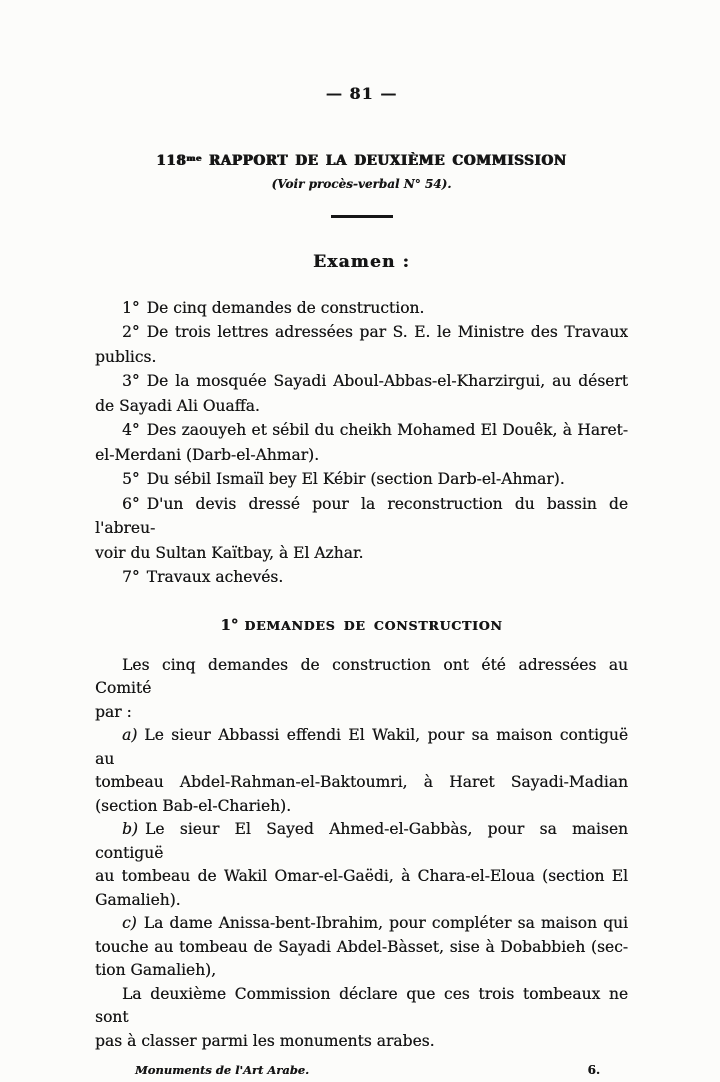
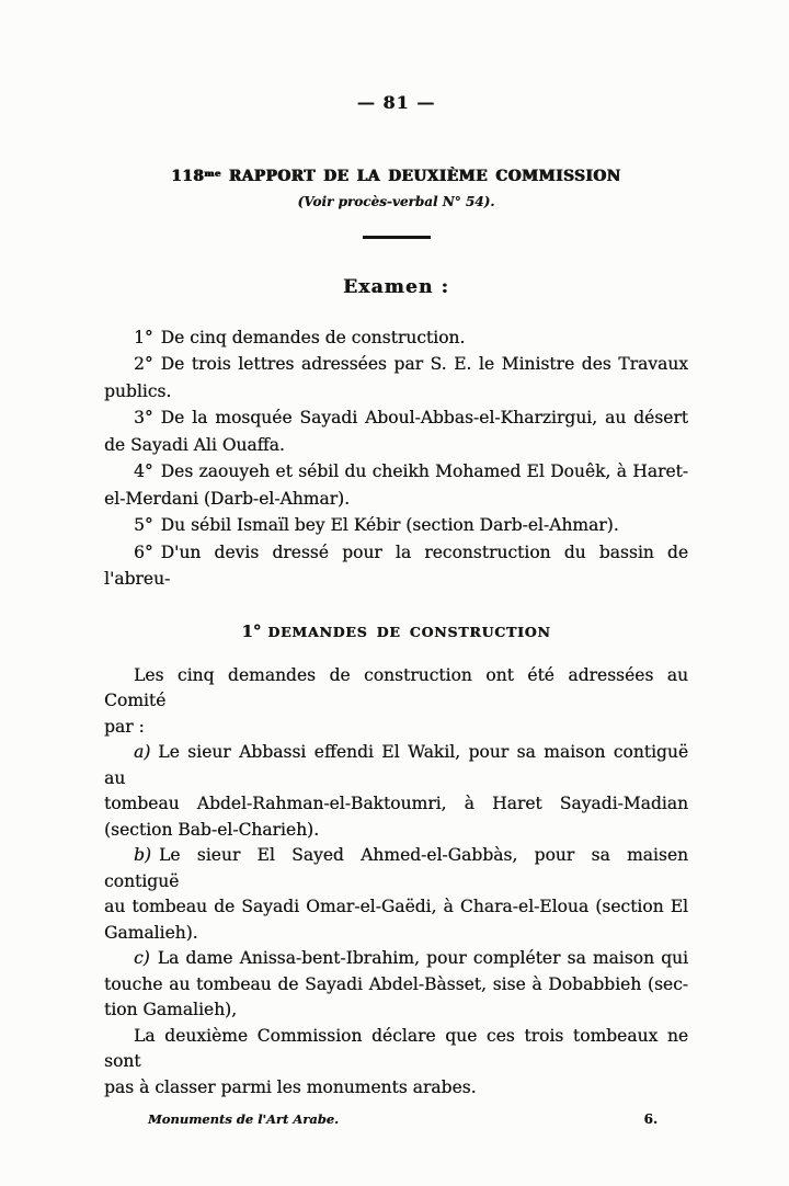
  — 81 —
  118me RAPPORT DE LA DEUXIÈME COMMISSION
  (Voir procès-verbal N° 54).
  Examen :
  1° De cinq demandes de construction.
  2° De trois lettres adressées par S. E. le Ministre des Travaux
  publics.
  3° De la mosquée Sayadi Aboul-Abbas-el-Kharzirgui, au désert
  de Sayadi Ali Ouaffa.
  4° Des zaouyeh et sébil du cheikh Mohamed El Douêk, à Haret-
  el-Merdani (Darb-el-Ahmar).
  5° Du sébil Ismaïl bey El Kébir (section Darb-el-Ahmar).
  6° D'un devis dressé pour la reconstruction du bassin de l'abreu-
- voir du Sultan Kaïtbay, à El Azhar.
- 7° Travaux achevés.
  1° DEMANDES DE CONSTRUCTION
  Les cinq demandes de construction ont été adressées au Comité
  par :
  a) Le sieur Abbassi effendi El Wakil, pour sa maison contiguë au
  tombeau Abdel-Rahman-el-Baktoumri, à Haret Sayadi-Madian
  (section Bab-el-Charieh).
  b) Le sieur El Sayed Ahmed-el-Gabbàs, pour sa maisen contiguë
- au tombeau de Wakil Omar-el-Gaëdi, à Chara-el-Eloua (section El
+ au tombeau de Sayadi Omar-el-Gaëdi, à Chara-el-Eloua (section El
  Gamalieh).
  c) La dame Anissa-bent-Ibrahim, pour compléter sa maison qui
  touche au tombeau de Sayadi Abdel-Bàsset, sise à Dobabbieh (sec-
  tion Gamalieh),
  La deuxième Commission déclare que ces trois tombeaux ne sont
  pas à classer parmi les monuments arabes.
  Monuments de l'Art Arabe.
  6.
